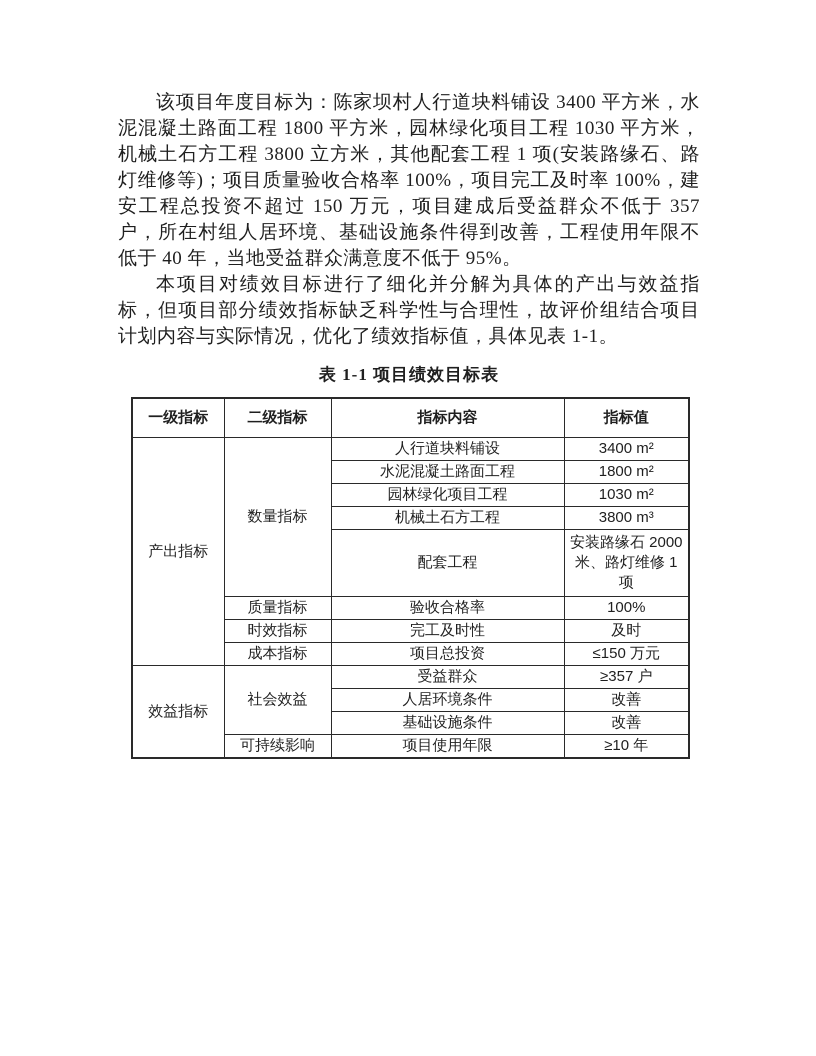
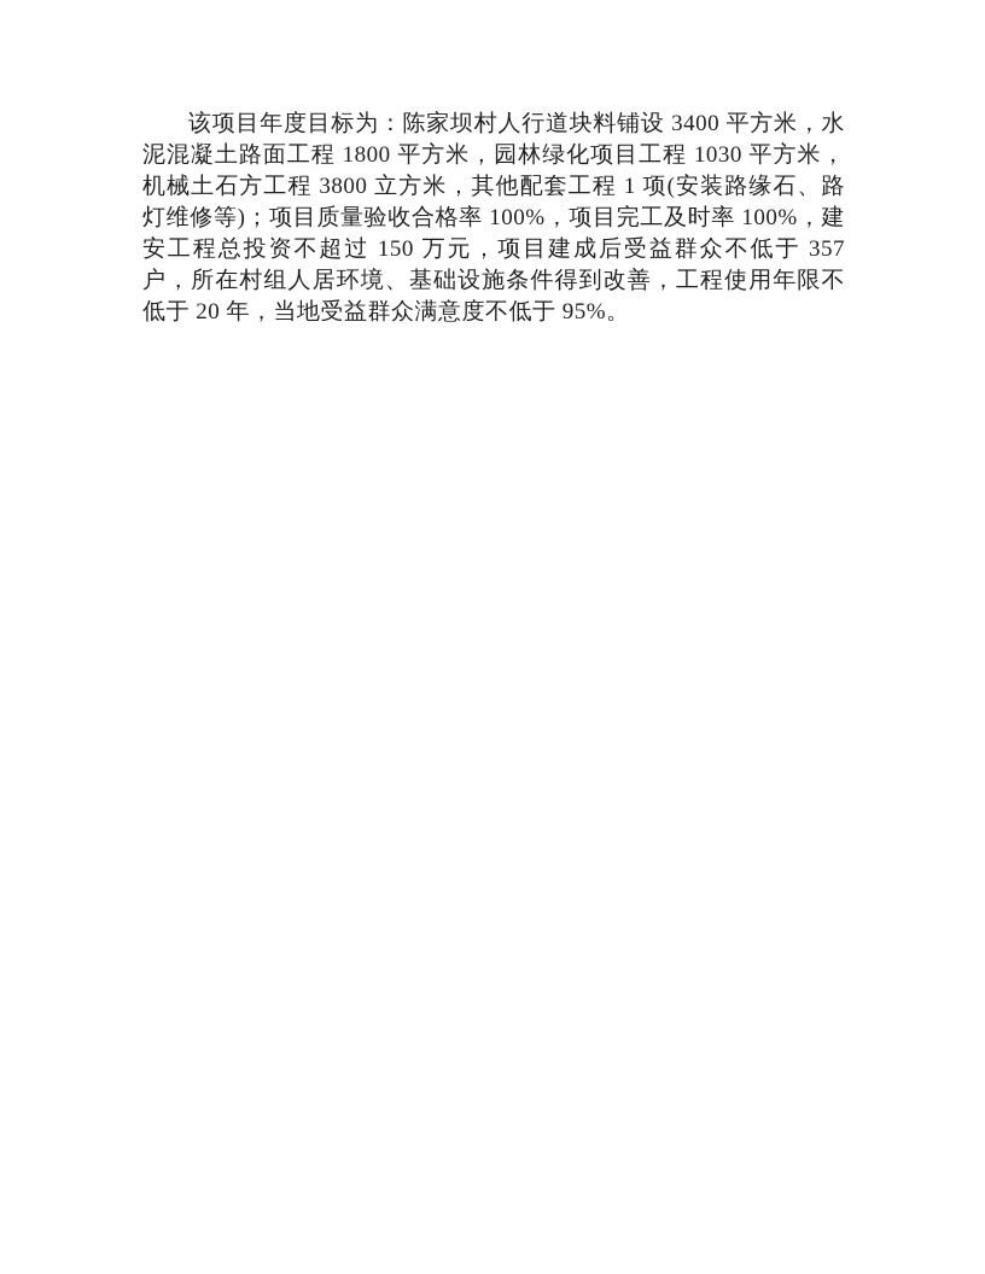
- 该项目年度目标为：陈家坝村人行道块料铺设 3400 平方米，水泥混凝土路面工程 1800 平方米，园林绿化项目工程 1030 平方米，机械土石方工程 3800 立方米，其他配套工程 1 项(安装路缘石、路灯维修等)；项目质量验收合格率 100%，项目完工及时率 100%，建安工程总投资不超过 150 万元，项目建成后受益群众不低于 357 户，所在村组人居环境、基础设施条件得到改善，工程使用年限不低于 40 年，当地受益群众满意度不低于 95%。
+ 该项目年度目标为：陈家坝村人行道块料铺设 3400 平方米，水泥混凝土路面工程 1800 平方米，园林绿化项目工程 1030 平方米，机械土石方工程 3800 立方米，其他配套工程 1 项(安装路缘石、路灯维修等)；项目质量验收合格率 100%，项目完工及时率 100%，建安工程总投资不超过 150 万元，项目建成后受益群众不低于 357 户，所在村组人居环境、基础设施条件得到改善，工程使用年限不低于 20 年，当地受益群众满意度不低于 95%。
- 本项目对绩效目标进行了细化并分解为具体的产出与效益指标，但项目部分绩效指标缺乏科学性与合理性，故评价组结合项目计划内容与实际情况，优化了绩效指标值，具体见表 1-1。
- 表 1-1 项目绩效目标表
- 一级指标	二级指标	指标内容	指标值
- 产出指标	数量指标	人行道块料铺设	3400 m²
- 水泥混凝土路面工程	1800 m²
- 园林绿化项目工程	1030 m²
- 机械土石方工程	3800 m³
- 配套工程	安装路缘石 2000 米、路灯维修 1 项
- 质量指标	验收合格率	100%
- 时效指标	完工及时性	及时
- 成本指标	项目总投资	≤150 万元
- 效益指标	社会效益	受益群众	≥357 户
- 人居环境条件	改善
- 基础设施条件	改善
- 可持续影响	项目使用年限	≥10 年
